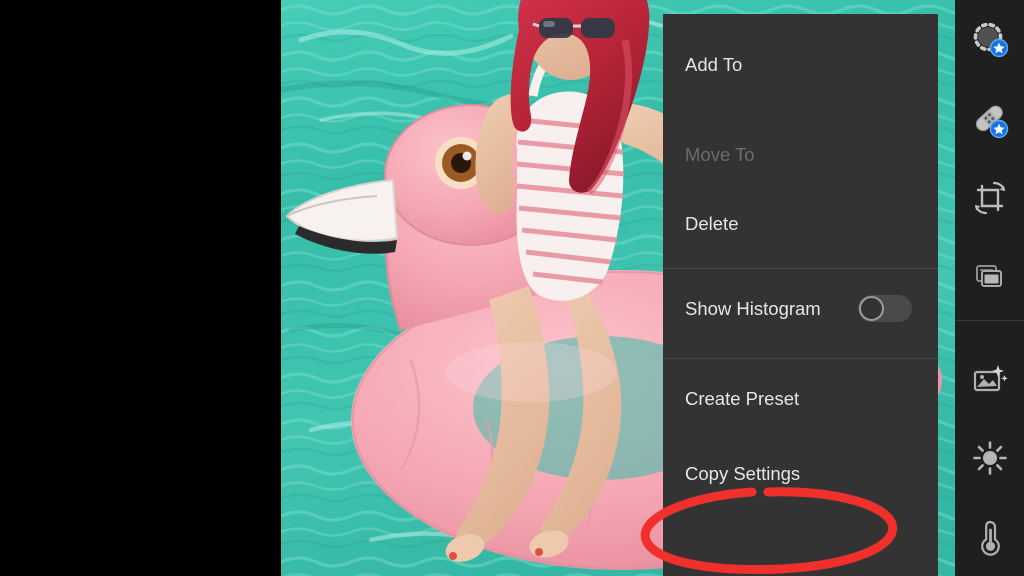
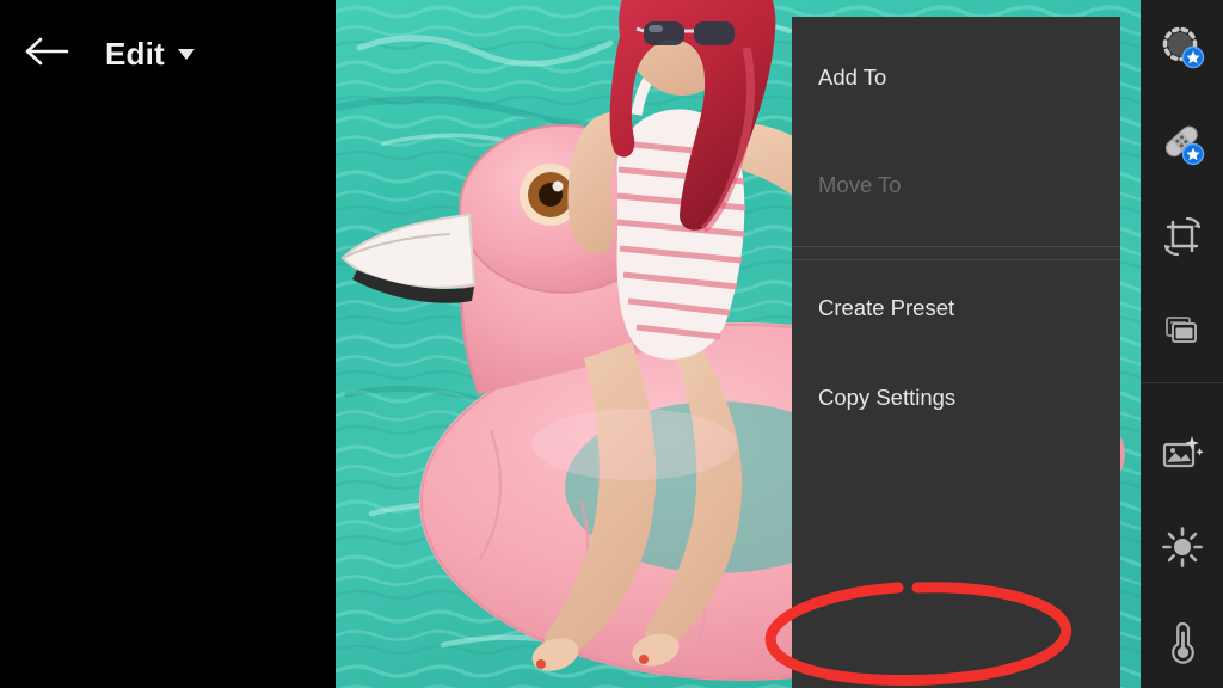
+ Edit
  Add To
  Move To
- Delete
- Show Histogram
  Create Preset
  Copy Settings
